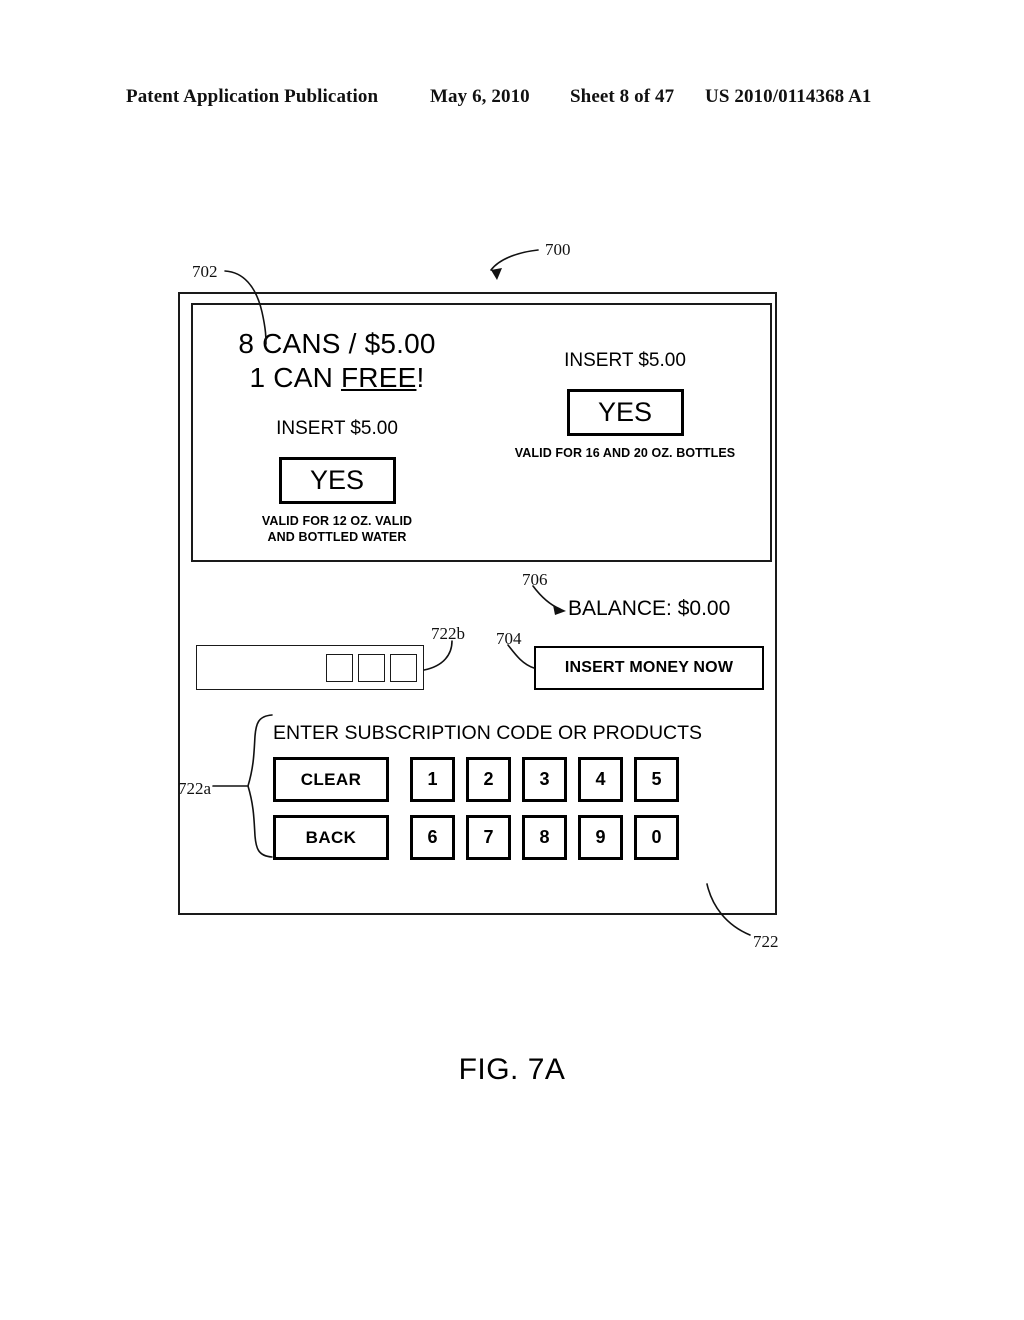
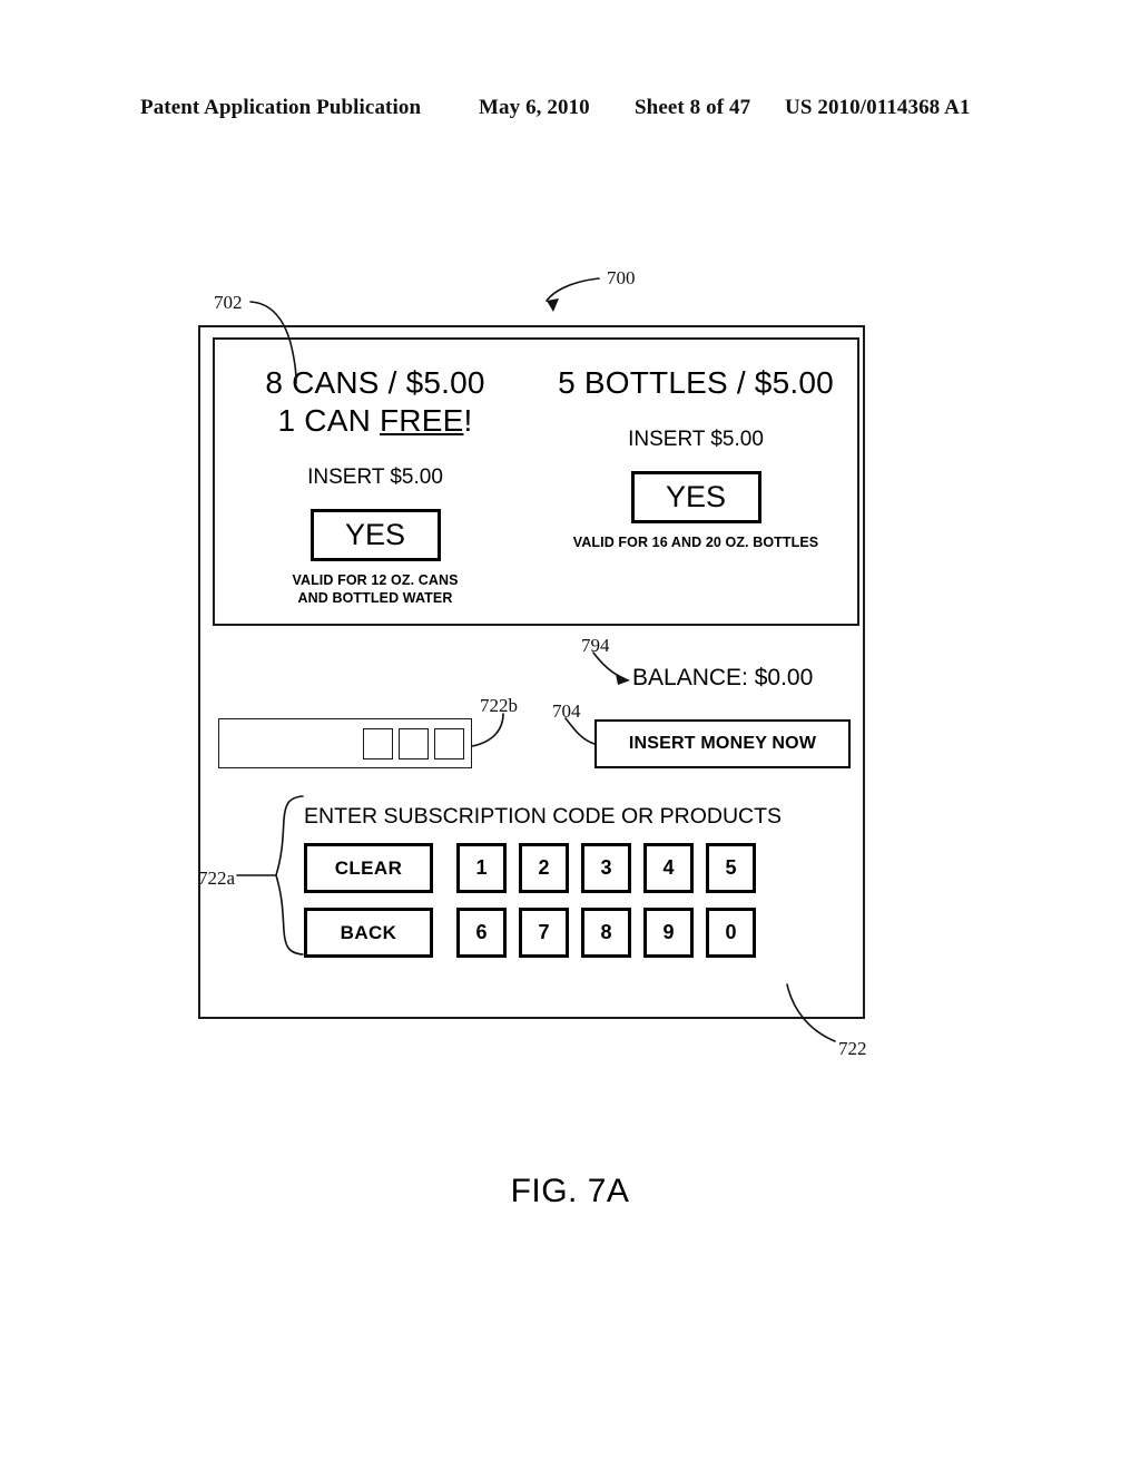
  Patent Application Publication
  May 6, 2010
  Sheet 8 of 47
  US 2010/0114368 A1
  8 CANS / $5.00
  1 CAN FREE!
  INSERT $5.00
  YES
- VALID FOR 12 OZ. VALID
+ VALID FOR 12 OZ. CANS
  AND BOTTLED WATER
+ 5 BOTTLES / $5.00
  INSERT $5.00
  YES
  VALID FOR 16 AND 20 OZ. BOTTLES
  BALANCE: $0.00
  INSERT MONEY NOW
  ENTER SUBSCRIPTION CODE OR PRODUCTS
  CLEAR
  BACK
  1
  2
  3
  4
  5
  6
  7
  8
  9
  0
  700
  702
- 706
+ 794
  704
  722b
  722a
  722
  FIG. 7A
